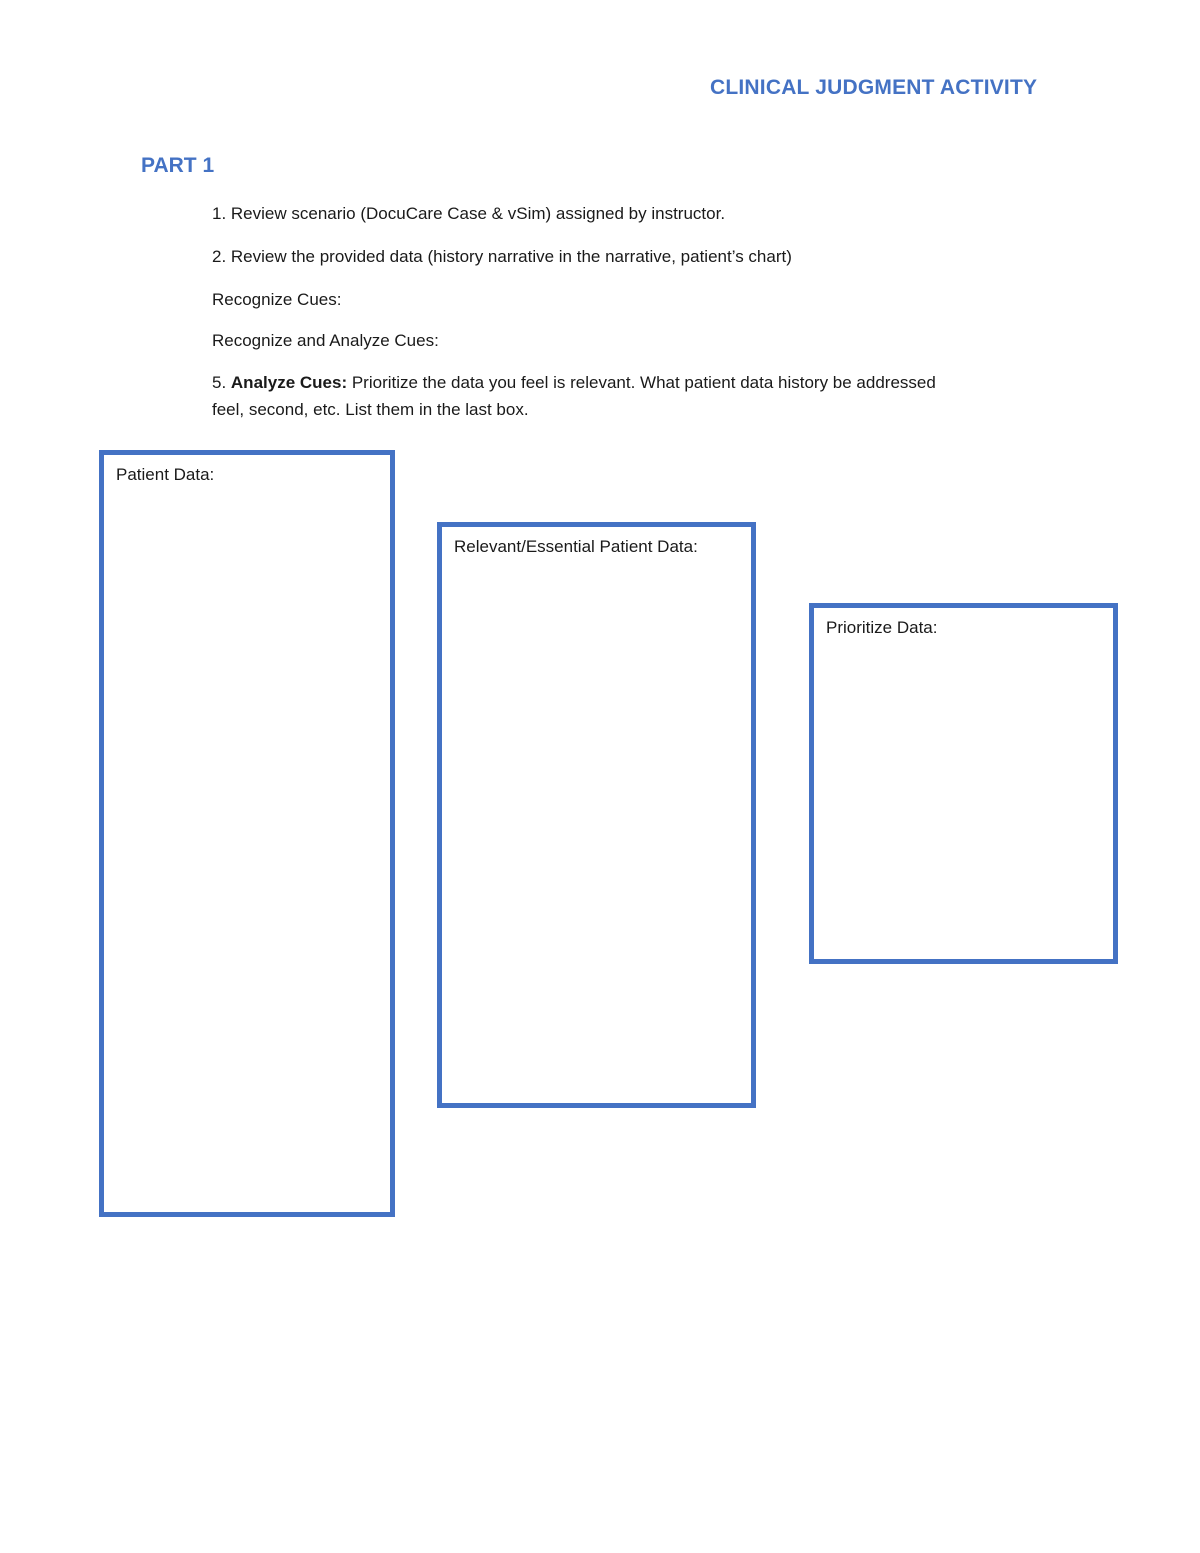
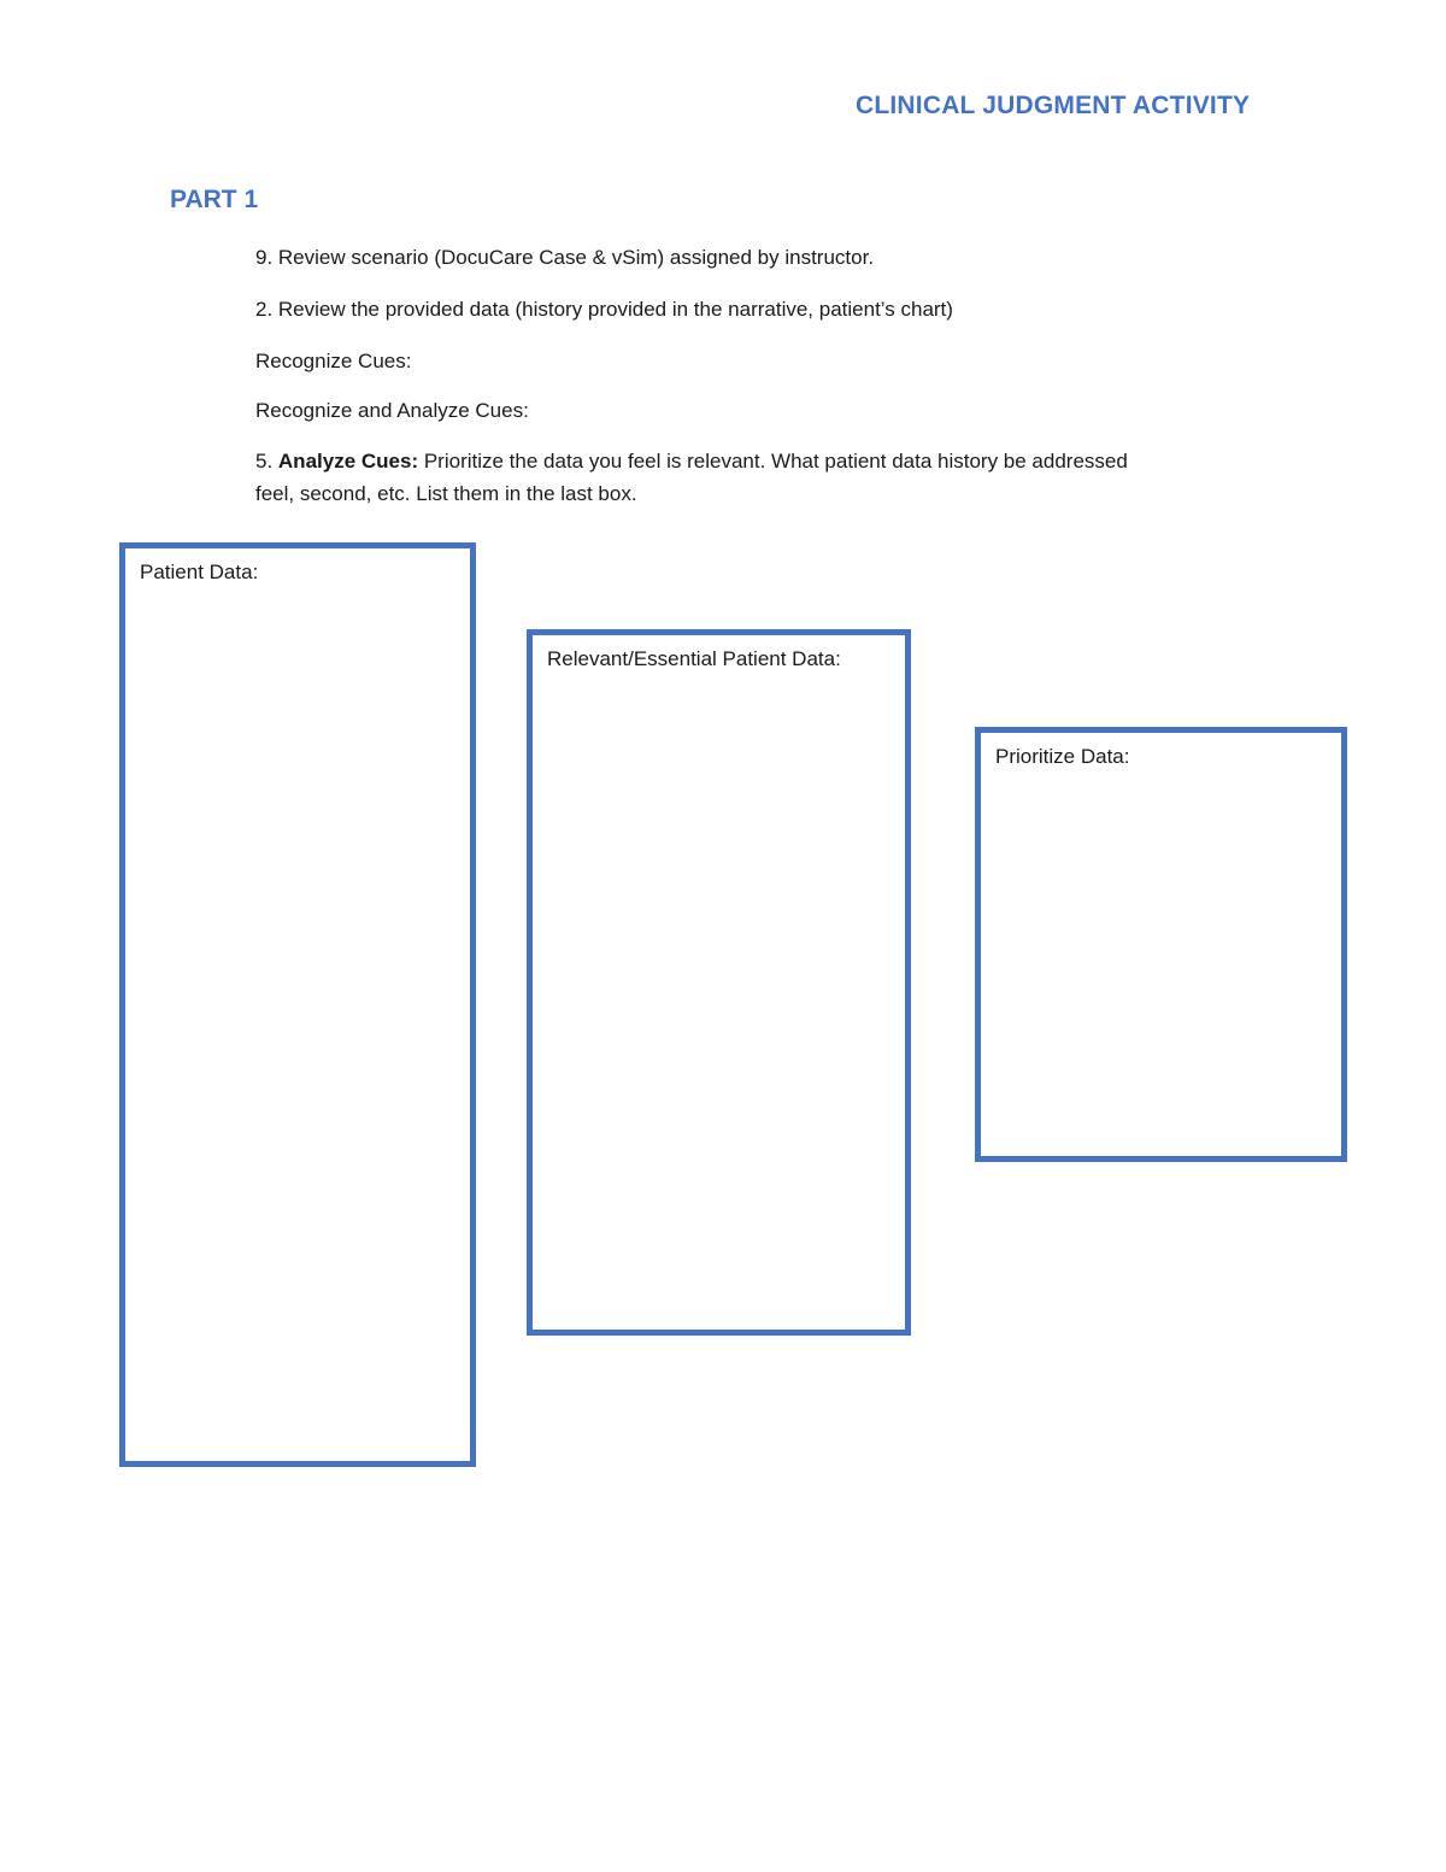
  CLINICAL JUDGMENT ACTIVITY
  PART 1
- 1. Review scenario (DocuCare Case & vSim) assigned by instructor.
+ 9. Review scenario (DocuCare Case & vSim) assigned by instructor.
- 2. Review the provided data (history narrative in the narrative, patient’s chart)
+ 2. Review the provided data (history provided in the narrative, patient’s chart)
  Recognize Cues:
  Recognize and Analyze Cues:
  5. Analyze Cues: Prioritize the data you feel is relevant. What patient data history be addressed
  feel, second, etc. List them in the last box.
  Patient Data:
  Relevant/Essential Patient Data:
  Prioritize Data:
